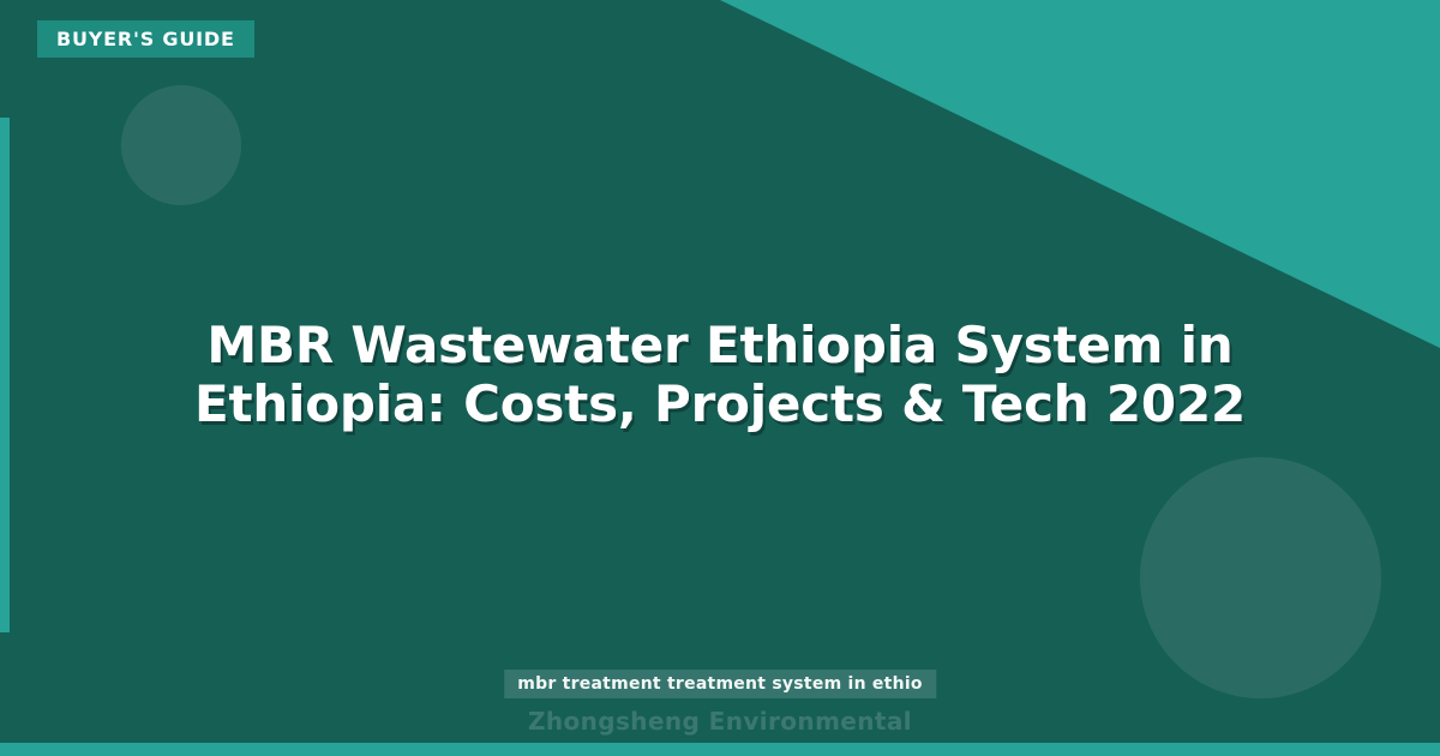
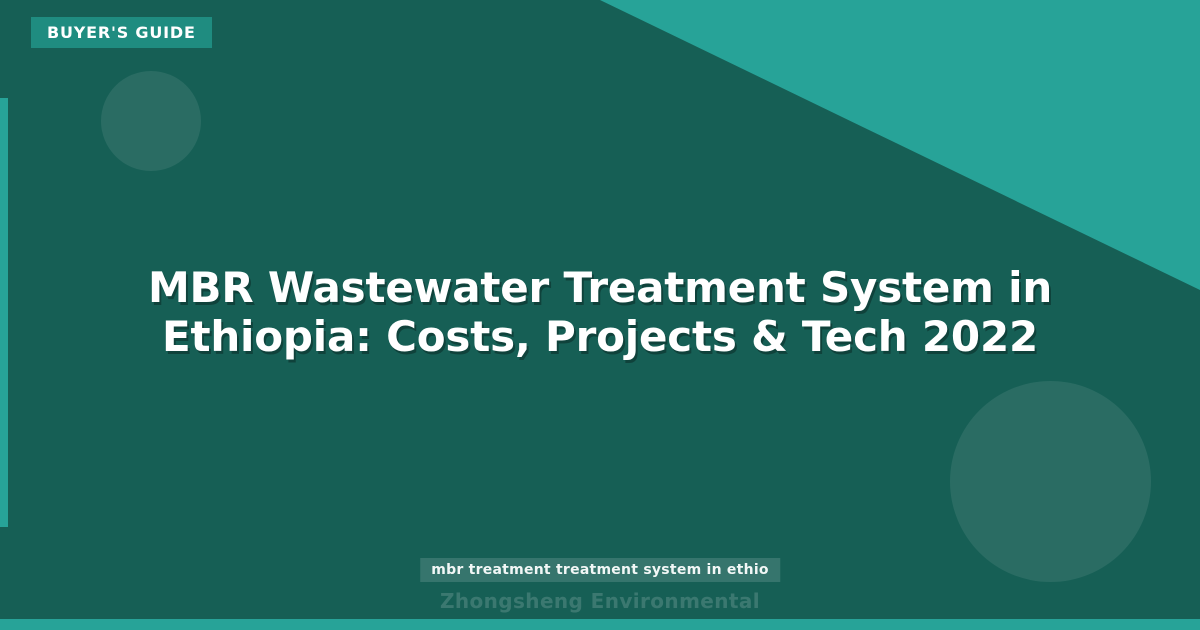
  BUYER'S GUIDE
- MBR Wastewater Ethiopia System in
+ MBR Wastewater Treatment System in
  Ethiopia: Costs, Projects & Tech 2022
  mbr treatment treatment system in ethio
  Zhongsheng Environmental
